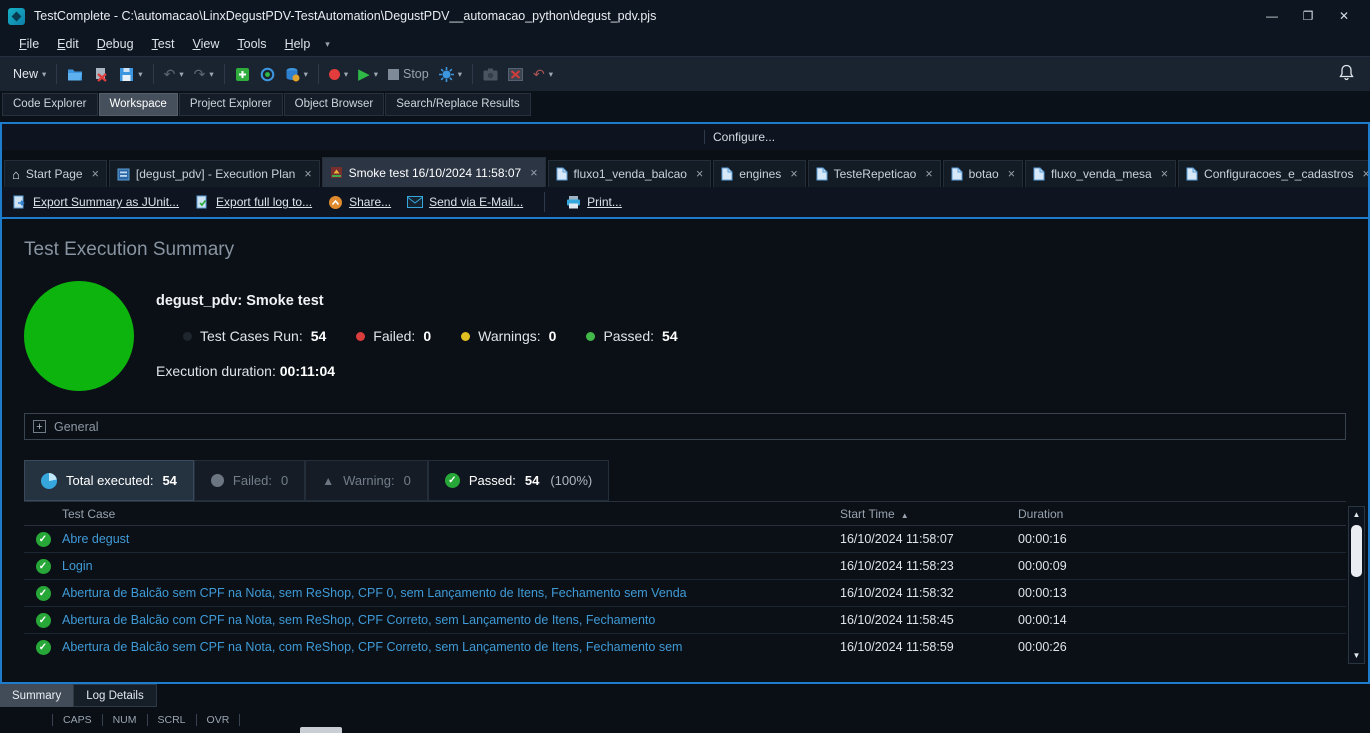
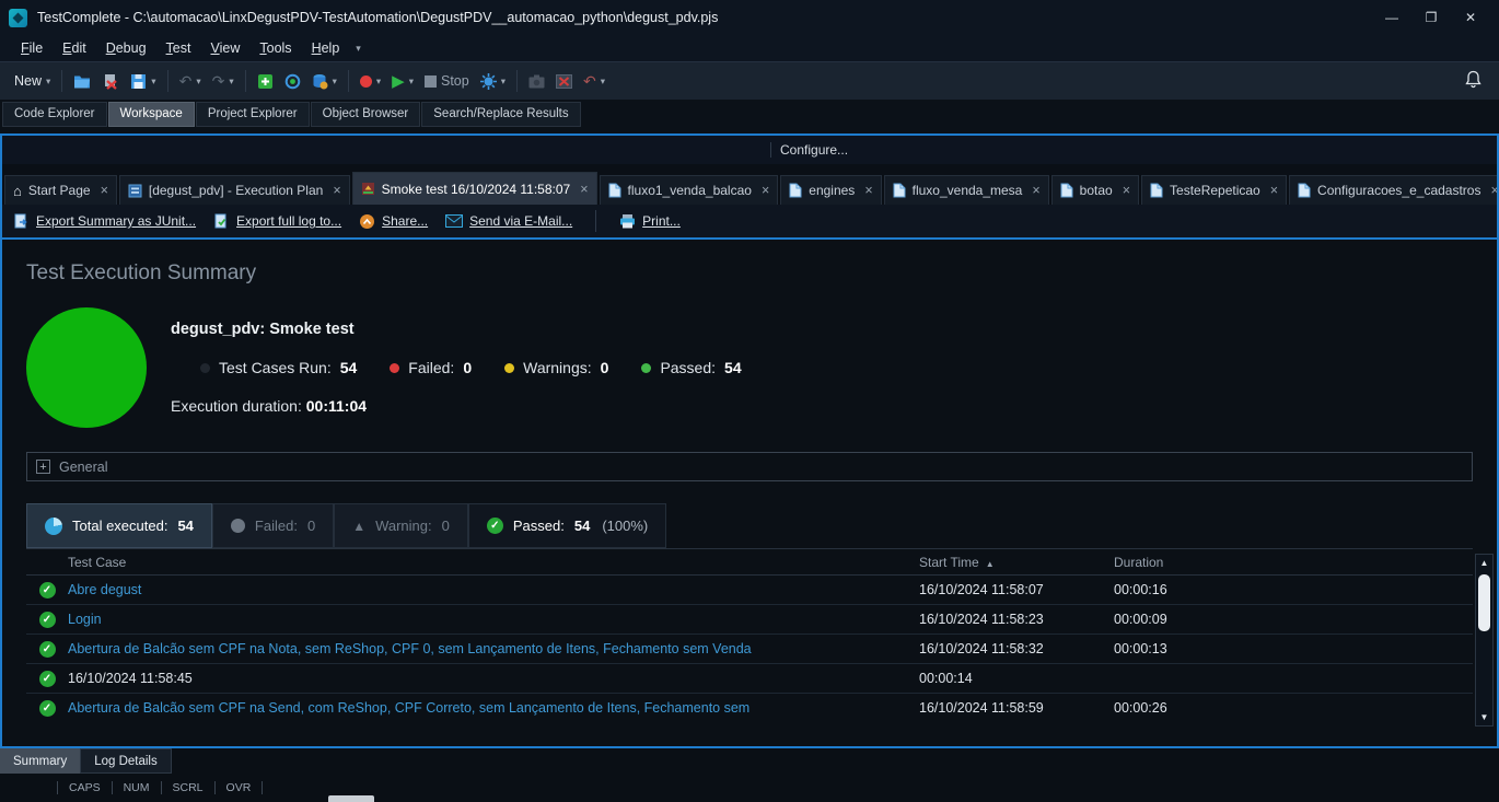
  TestComplete - C:\automacao\LinxDegustPDV-TestAutomation\DegustPDV__automacao_python\degust_pdv.pjs
  —
  ❐
  ✕
  File
  Edit
  Debug
  Test
  View
  Tools
  Help
  ▾
  New
  ▾
  ▾
  ↶
  ▾
  ↷
  ▾
  ▾
  ▾
  ▶
  ▾
  Stop
  ▾
  ↶
  ▾
  Code Explorer
  Workspace
  Project Explorer
  Object Browser
  Search/Replace Results
  Configure...
  ⌂
  Start Page
  ×
  [degust_pdv] - Execution Plan
  ×
  Smoke test 16/10/2024 11:58:07
  ×
  fluxo1_venda_balcao
  ×
  engines
  ×
- TesteRepeticao
+ fluxo_venda_mesa
  ×
  botao
  ×
- fluxo_venda_mesa
+ TesteRepeticao
  ×
  Configuracoes_e_cadastros
  ×
  Export Summary as JUnit...
  Export full log to...
  Share...
  Send via E-Mail...
  Print...
  Test Execution Summary
  degust_pdv: Smoke test
  Test Cases Run:
  54
  Failed:
  0
  Warnings:
  0
  Passed:
  54
  Execution duration: 00:11:04
  +
  General
  Total executed:
  54
  Failed:
  0
  ▲
  Warning:
  0
  ✓
  Passed:
  54
  (100%)
  Test Case
  Start Time ▲
  Duration
  ✓
  Abre degust
  16/10/2024 11:58:07
  00:00:16
  ✓
  Login
  16/10/2024 11:58:23
  00:00:09
  ✓
  Abertura de Balcão sem CPF na Nota, sem ReShop, CPF 0, sem Lançamento de Itens, Fechamento sem Venda
  16/10/2024 11:58:32
  00:00:13
  ✓
- Abertura de Balcão com CPF na Nota, sem ReShop, CPF Correto, sem Lançamento de Itens, Fechamento
  16/10/2024 11:58:45
  00:00:14
  ✓
- Abertura de Balcão sem CPF na Nota, com ReShop, CPF Correto, sem Lançamento de Itens, Fechamento sem
+ Abertura de Balcão sem CPF na Send, com ReShop, CPF Correto, sem Lançamento de Itens, Fechamento sem
  16/10/2024 11:58:59
  00:00:26
  ▲
  ▼
  Summary
  Log Details
  CAPS
  NUM
  SCRL
  OVR
